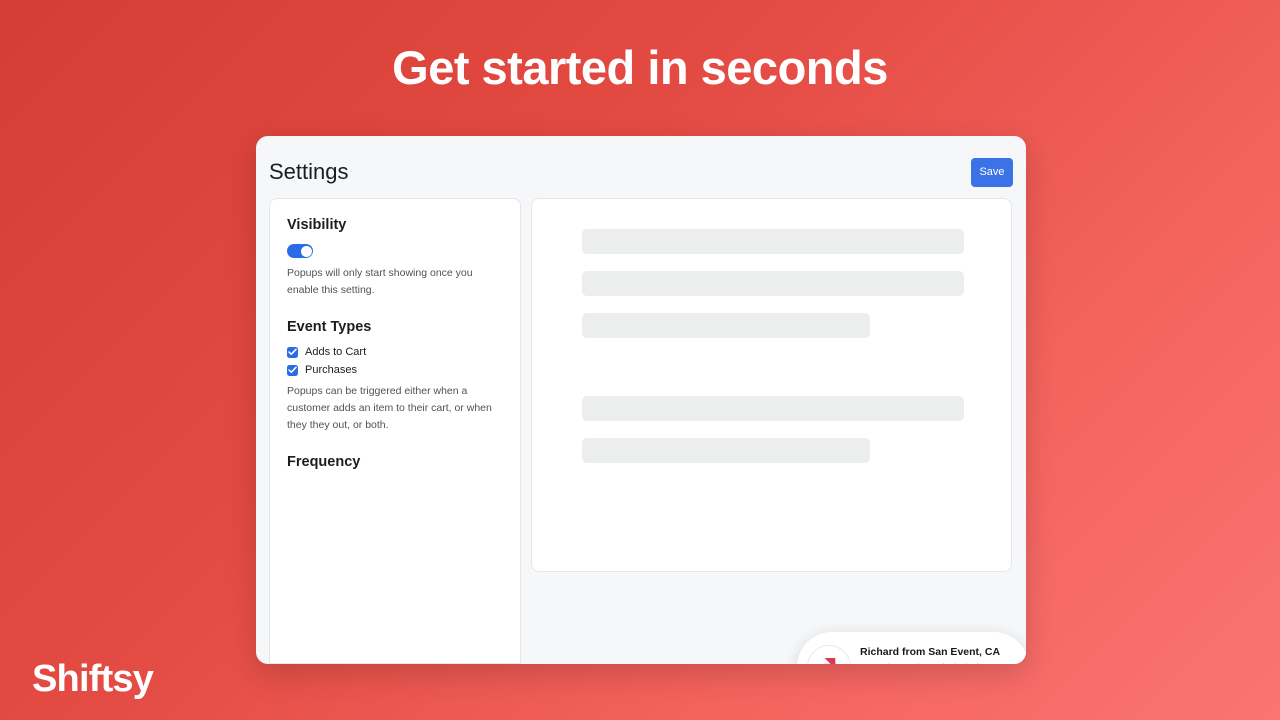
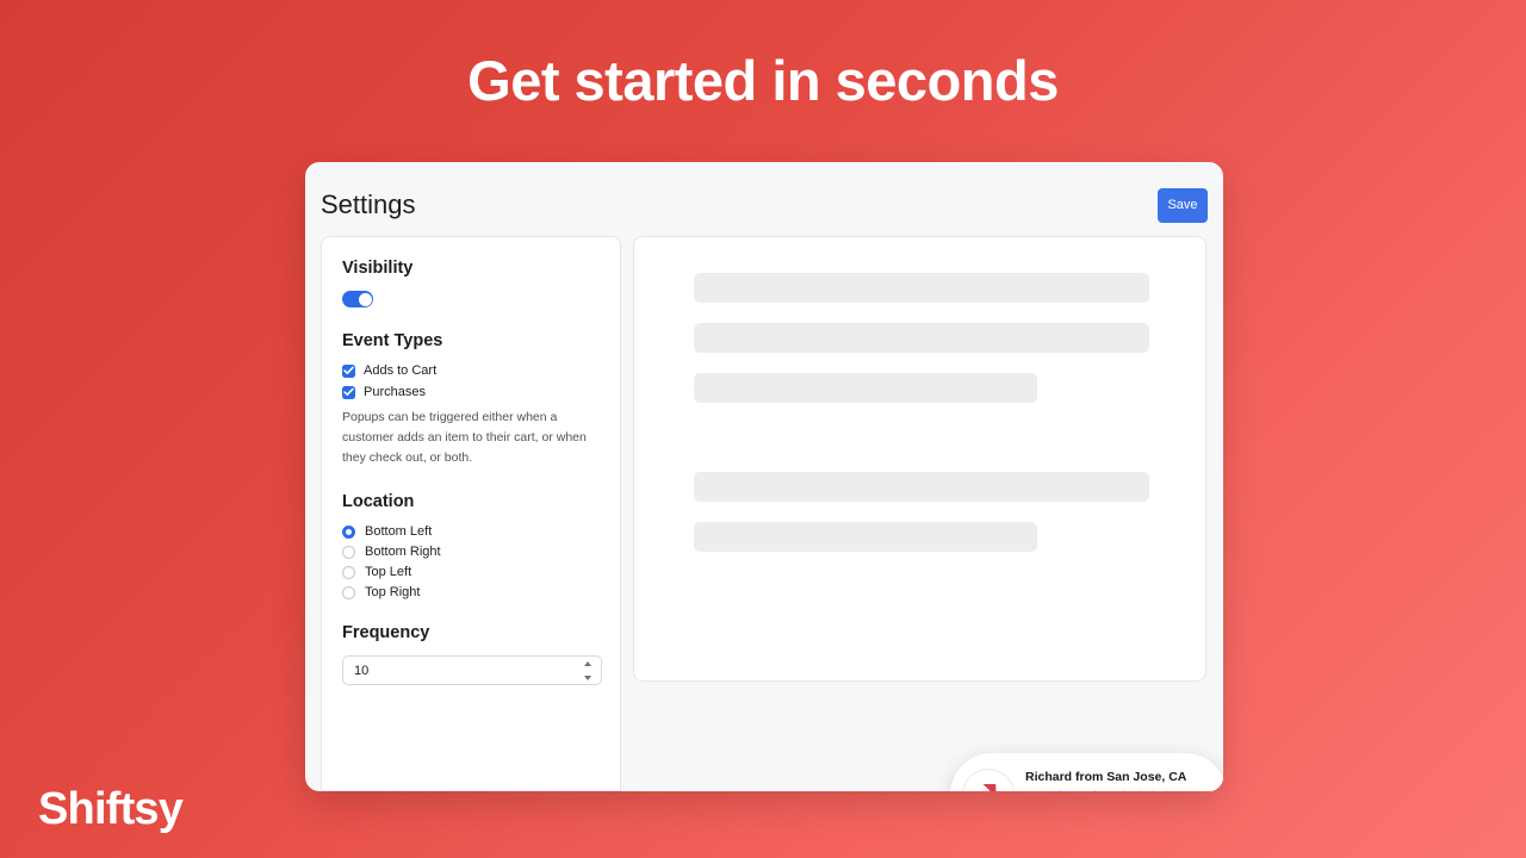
  Get started in seconds
  Shiftsy
  Settings
  Save
  Visibility
- Popups will only start showing once you enable this setting.
  Event Types
  Adds to Cart
  Purchases
- Popups can be triggered either when a customer adds an item to their cart, or when they they out, or both.
+ Popups can be triggered either when a customer adds an item to their cart, or when they check out, or both.
+ Location
+ Bottom Left
+ Bottom Right
+ Top Left
+ Top Right
  Frequency
+ 10
- Richard from San Event, CA
+ Richard from San Jose, CA
